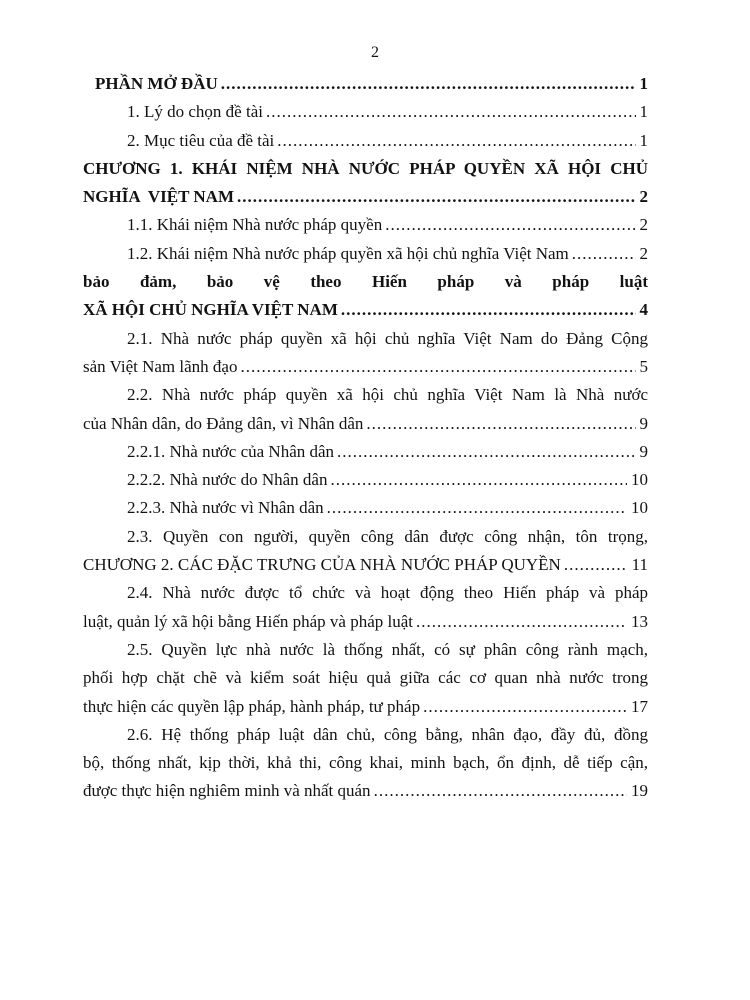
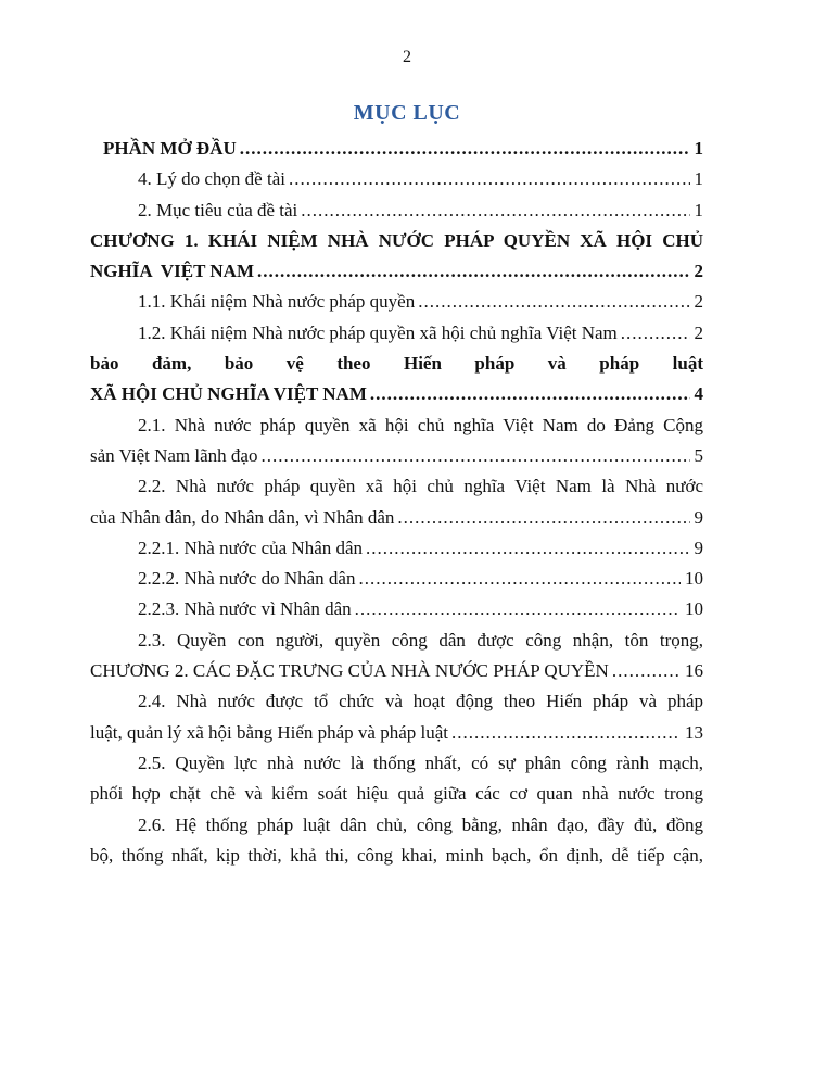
  2
+ MỤC LỤC
  PHẦN MỞ ĐẦU
  1
- 1. Lý do chọn đề tài
+ 4. Lý do chọn đề tài
  1
  2. Mục tiêu của đề tài
  1
  CHƯƠNG 1. KHÁI NIỆM NHÀ NƯỚC PHÁP QUYỀN XÃ HỘI CHỦ
  NGHĨA VIỆT NAM
  2
  1.1. Khái niệm Nhà nước pháp quyền
  2
  1.2. Khái niệm Nhà nước pháp quyền xã hội chủ nghĩa Việt Nam
  2
  bảo đảm, bảo vệ theo Hiến pháp và pháp luật
  XÃ HỘI CHỦ NGHĨA VIỆT NAM
  4
  2.1. Nhà nước pháp quyền xã hội chủ nghĩa Việt Nam do Đảng Cộng
  sản Việt Nam lãnh đạo
  5
  2.2. Nhà nước pháp quyền xã hội chủ nghĩa Việt Nam là Nhà nước
- của Nhân dân, do Đảng dân, vì Nhân dân
+ của Nhân dân, do Nhân dân, vì Nhân dân
  9
  2.2.1. Nhà nước của Nhân dân
  9
  2.2.2. Nhà nước do Nhân dân
  10
  2.2.3. Nhà nước vì Nhân dân
  10
  2.3. Quyền con người, quyền công dân được công nhận, tôn trọng,
  CHƯƠNG 2. CÁC ĐẶC TRƯNG CỦA NHÀ NƯỚC PHÁP QUYỀN
- 11
+ 16
  2.4. Nhà nước được tổ chức và hoạt động theo Hiến pháp và pháp
  luật, quản lý xã hội bằng Hiến pháp và pháp luật
  13
  2.5. Quyền lực nhà nước là thống nhất, có sự phân công rành mạch,
  phối hợp chặt chẽ và kiểm soát hiệu quả giữa các cơ quan nhà nước trong
- thực hiện các quyền lập pháp, hành pháp, tư pháp
- 17
  2.6. Hệ thống pháp luật dân chủ, công bằng, nhân đạo, đầy đủ, đồng
  bộ, thống nhất, kịp thời, khả thi, công khai, minh bạch, ổn định, dễ tiếp cận,
- được thực hiện nghiêm minh và nhất quán
- 19
